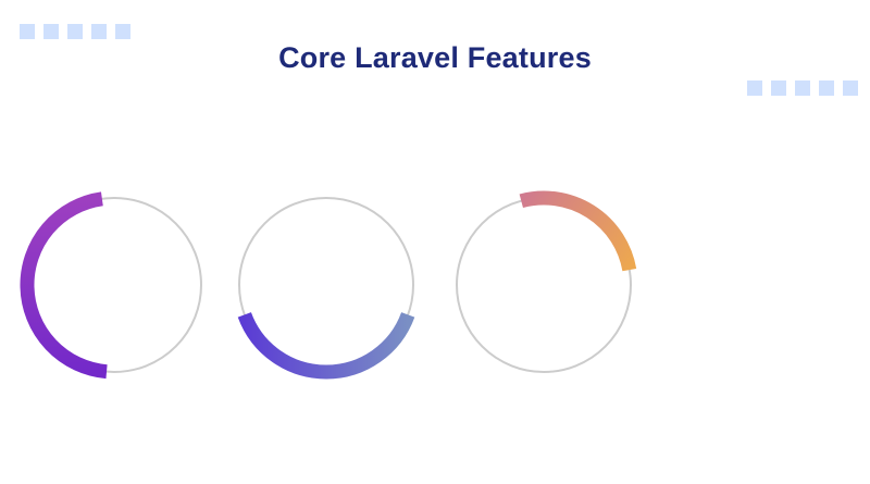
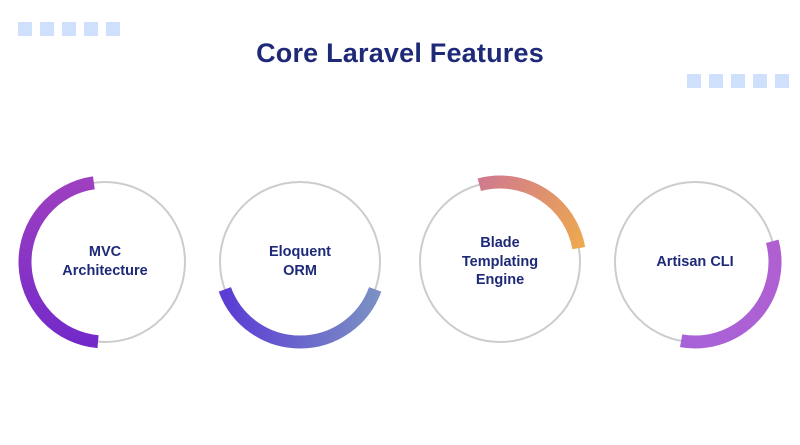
  Core Laravel Features
+ MVC
+ Architecture
+ Eloquent
+ ORM
+ Blade
+ Templating
+ Engine
+ Artisan CLI
